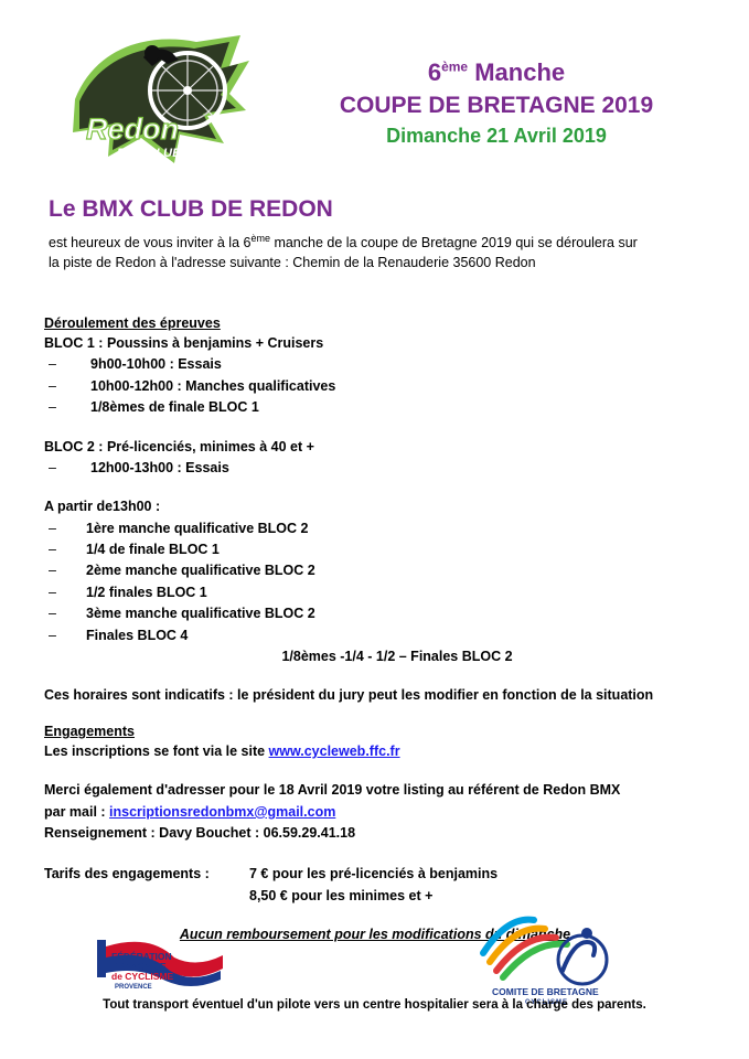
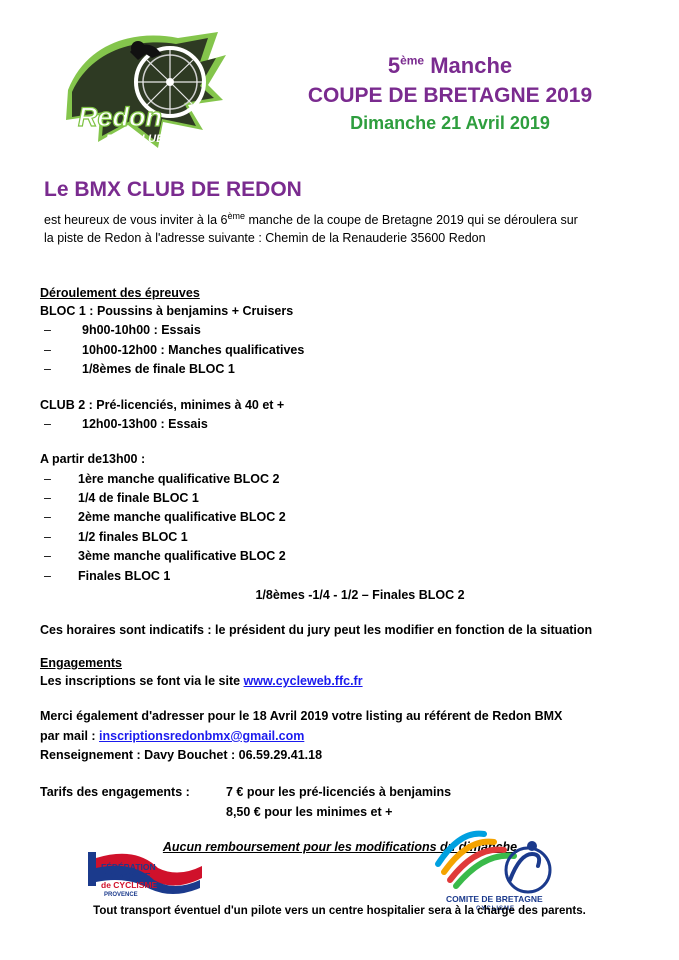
  Redon
  BMX CLUB
- 6ème Manche
+ 5ème Manche
  COUPE DE BRETAGNE 2019
  Dimanche 21 Avril 2019
  Le BMX CLUB DE REDON
  est heureux de vous inviter à la 6ème manche de la coupe de Bretagne 2019 qui se déroulera sur
  la piste de Redon à l'adresse suivante : Chemin de la Renauderie 35600 Redon
  Déroulement des épreuves
  BLOC 1 : Poussins à benjamins + Cruisers
  9h00-10h00 : Essais
  10h00-12h00 : Manches qualificatives
  1/8èmes de finale BLOC 1
- BLOC 2 : Pré-licenciés, minimes à 40 et +
+ CLUB 2 : Pré-licenciés, minimes à 40 et +
  12h00-13h00 : Essais
  A partir de13h00 :
  1ère manche qualificative BLOC 2
  1/4 de finale BLOC 1
  2ème manche qualificative BLOC 2
  1/2 finales BLOC 1
  3ème manche qualificative BLOC 2
- Finales BLOC 4
+ Finales BLOC 1
  1/8èmes -1/4 - 1/2 – Finales BLOC 2
  Ces horaires sont indicatifs : le président du jury peut les modifier en fonction de la situation
  Engagements
  Les inscriptions se font via le site www.cycleweb.ffc.fr
  Merci également d'adresser pour le 18 Avril 2019 votre listing au référent de Redon BMX
  par mail : inscriptionsredonbmx@gmail.com
  Renseignement : Davy Bouchet : 06.59.29.41.18
  Tarifs des engagements :
  7 € pour les pré-licenciés à benjamins
  8,50 € pour les minimes et +
  Aucun remboursement pour les modifications d danche
  FÉDÉRATION
  FRANÇAISE
  de CYCLISME
  COMITE DE BRETAGNE
  Tout transport éventuel d'un pilote vers un centre hospitalier sera à la charge des parents.
